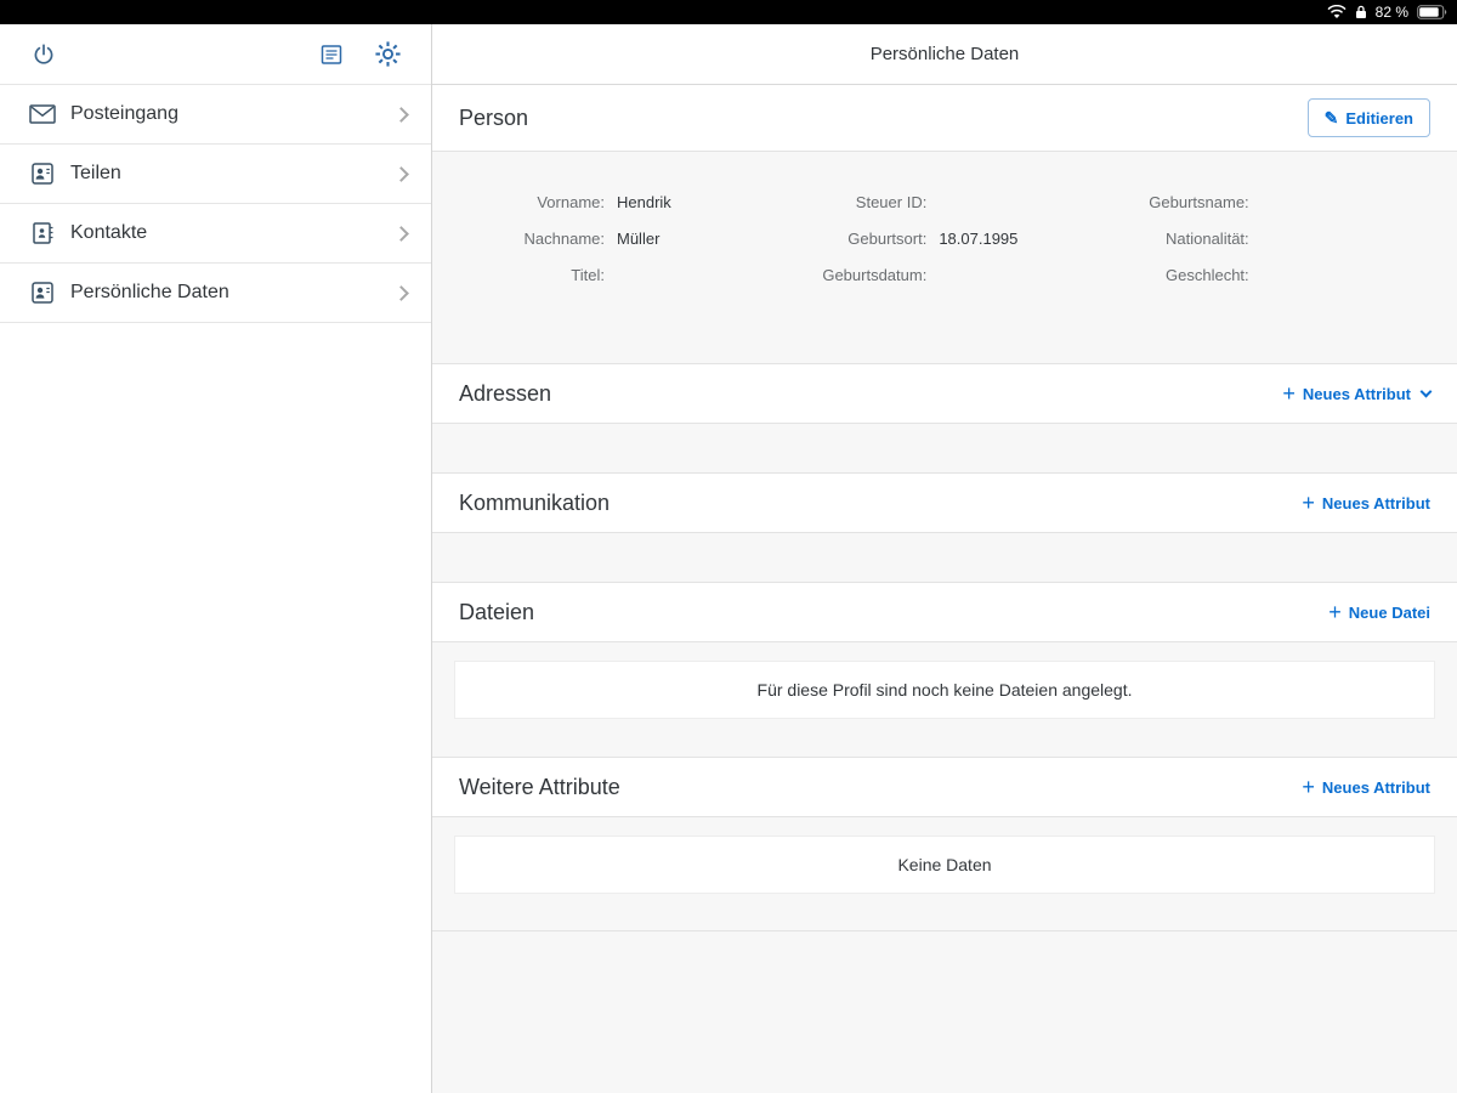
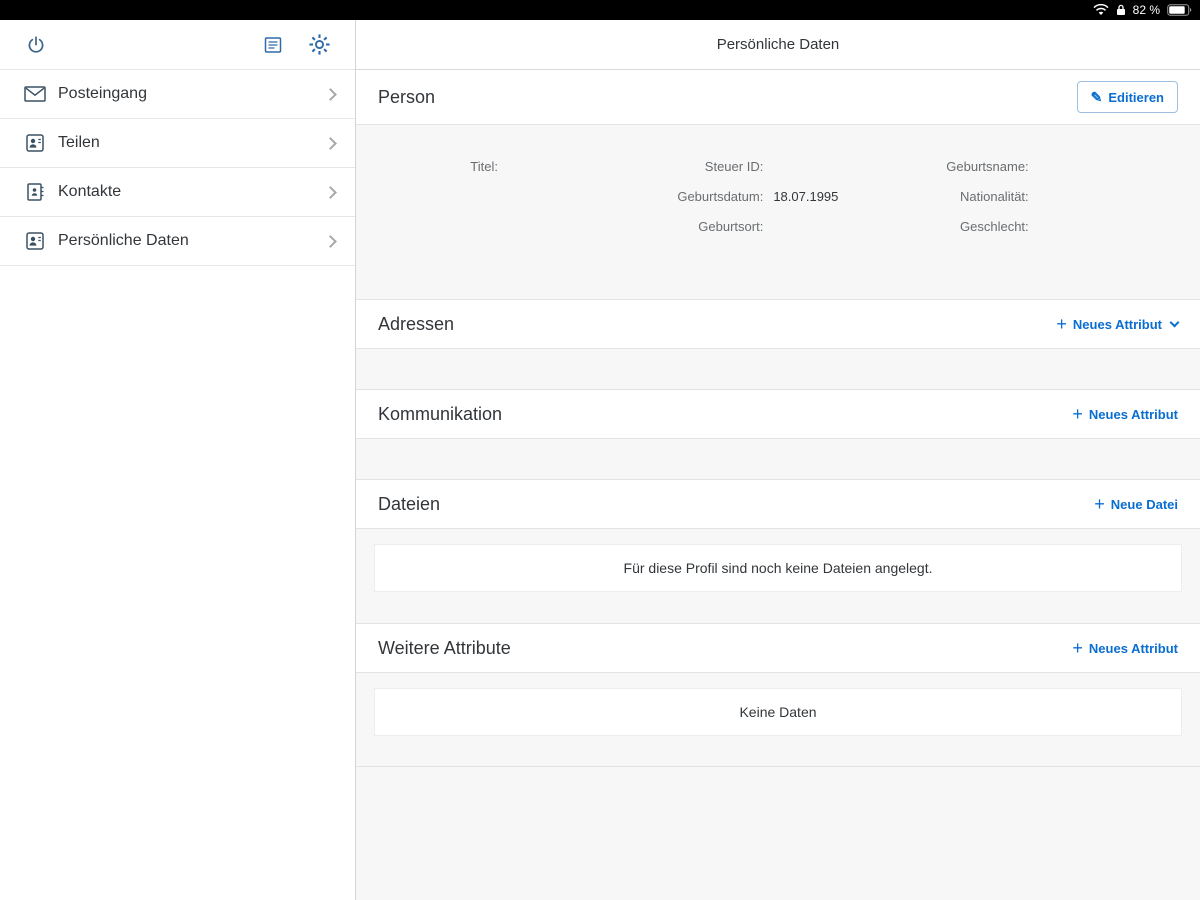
  82 %
  Posteingang
  Teilen
  Kontakte
  Persönliche Daten
  Persönliche Daten
  Person
  ✎
  Editieren
- Vorname:
- Hendrik
- Nachname:
- Müller
  Titel:
  Steuer ID:
- Geburtsort:
+ Geburtsdatum:
  18.07.1995
- Geburtsdatum:
+ Geburtsort:
  Geburtsname:
  Nationalität:
  Geschlecht:
  Adressen
  +
  Neues Attribut
  Kommunikation
  +
  Neues Attribut
  Dateien
  +
  Neue Datei
  Für diese Profil sind noch keine Dateien angelegt.
  Weitere Attribute
  +
  Neues Attribut
  Keine Daten
